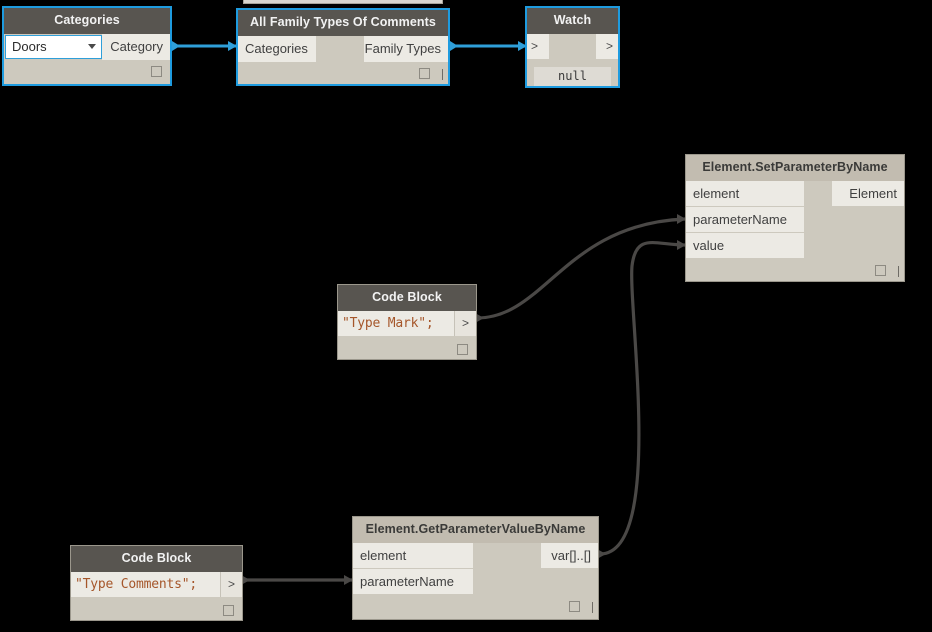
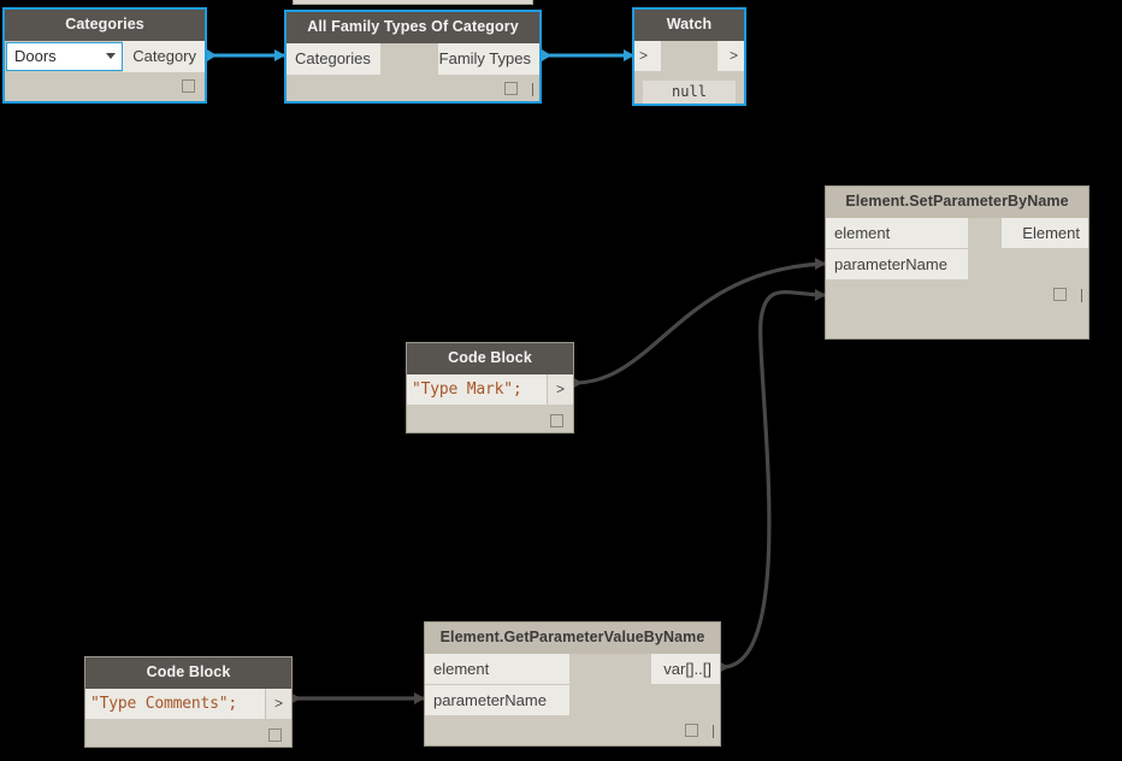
  Categories
  Doors
  Category
- All Family Types Of Comments
+ All Family Types Of Category
  Categories
  Family Types
  Watch
  >
  >
  null
  Code Block
  "Type Mark";
  >
  Code Block
  "Type Comments";
  >
  Element.SetParameterByName
  element
  Element
  parameterName
- value
  Element.GetParameterValueByName
  element
  var[]..[]
  parameterName
